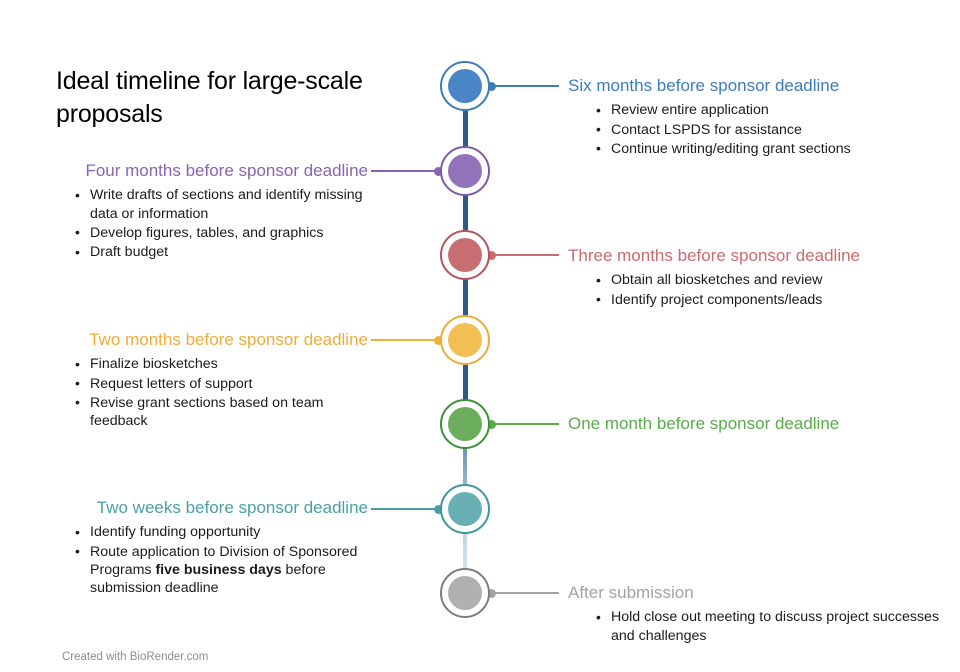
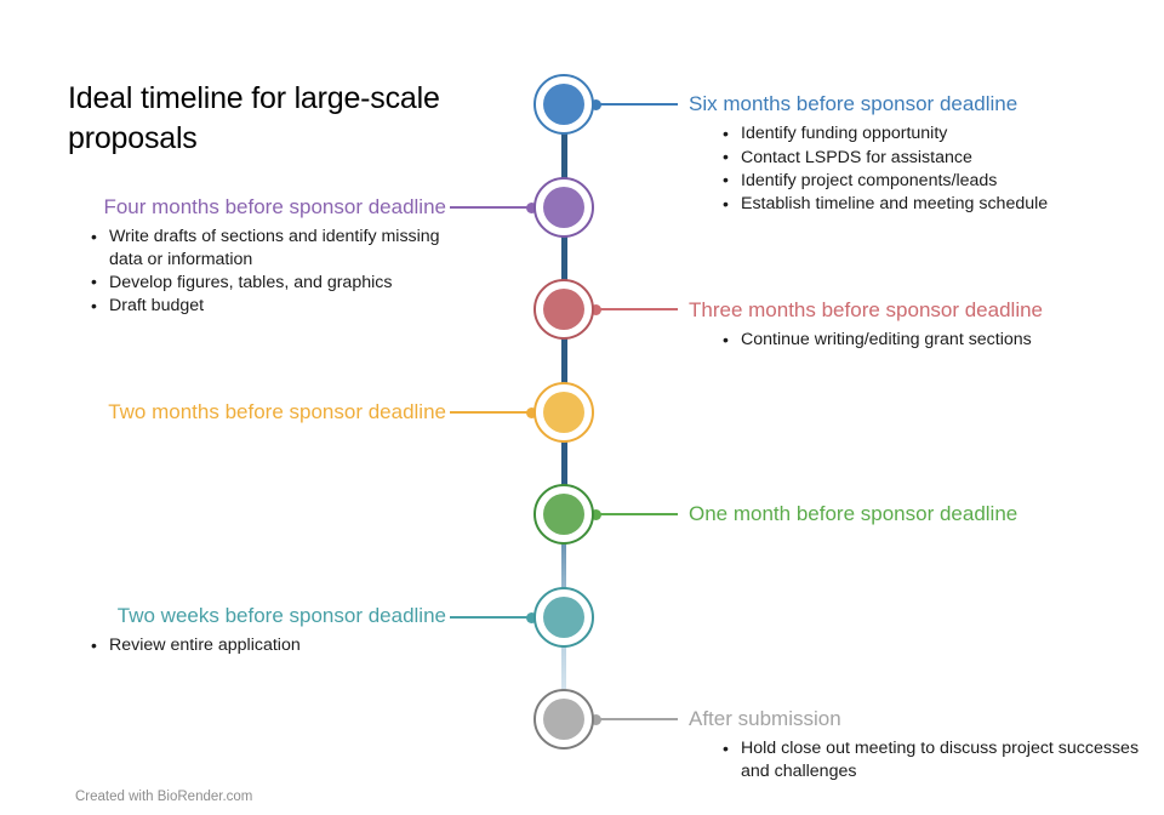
  Ideal timeline for large-scale proposals
  Six months before sponsor deadline
- Review entire application
+ Identify funding opportunity
  Contact LSPDS for assistance
- Continue writing/editing grant sections
+ Identify project components/leads
+ Establish timeline and meeting schedule
  Four months before sponsor deadline
  Write drafts of sections and identify missing data or information
  Develop figures, tables, and graphics
  Draft budget
  Three months before sponsor deadline
- Obtain all biosketches and review
- Identify project components/leads
+ Continue writing/editing grant sections
  Two months before sponsor deadline
- Finalize biosketches
- Request letters of support
- Revise grant sections based on team feedback
  One month before sponsor deadline
  Two weeks before sponsor deadline
- Identify funding opportunity
+ Review entire application
- Route application to Division of Sponsored Programs five business days before submission deadline
  After submission
  Hold close out meeting to discuss project successes and challenges
  Created with BioRender.com
